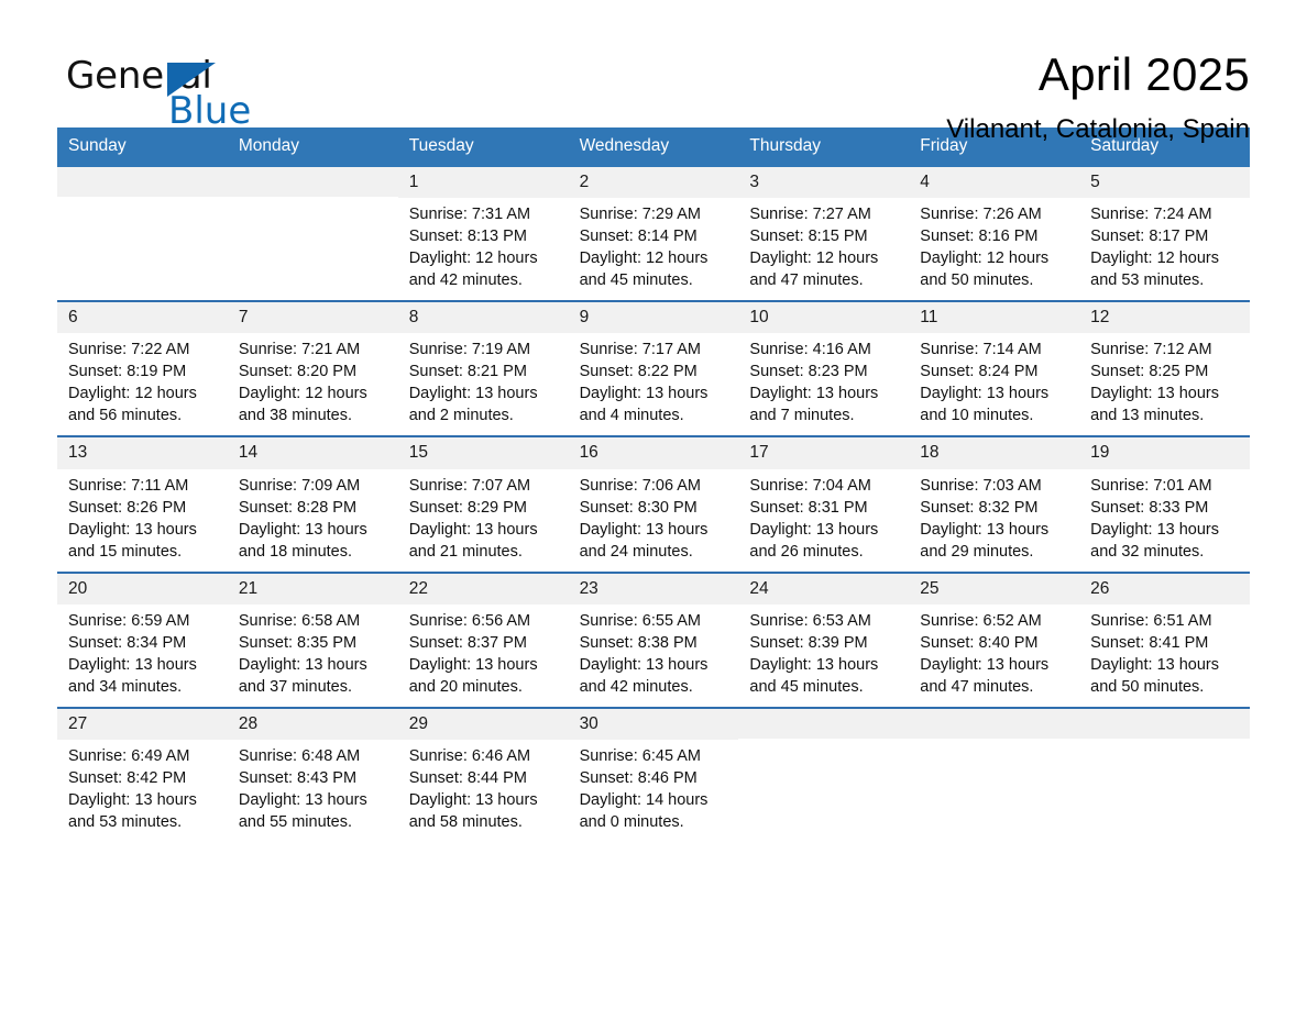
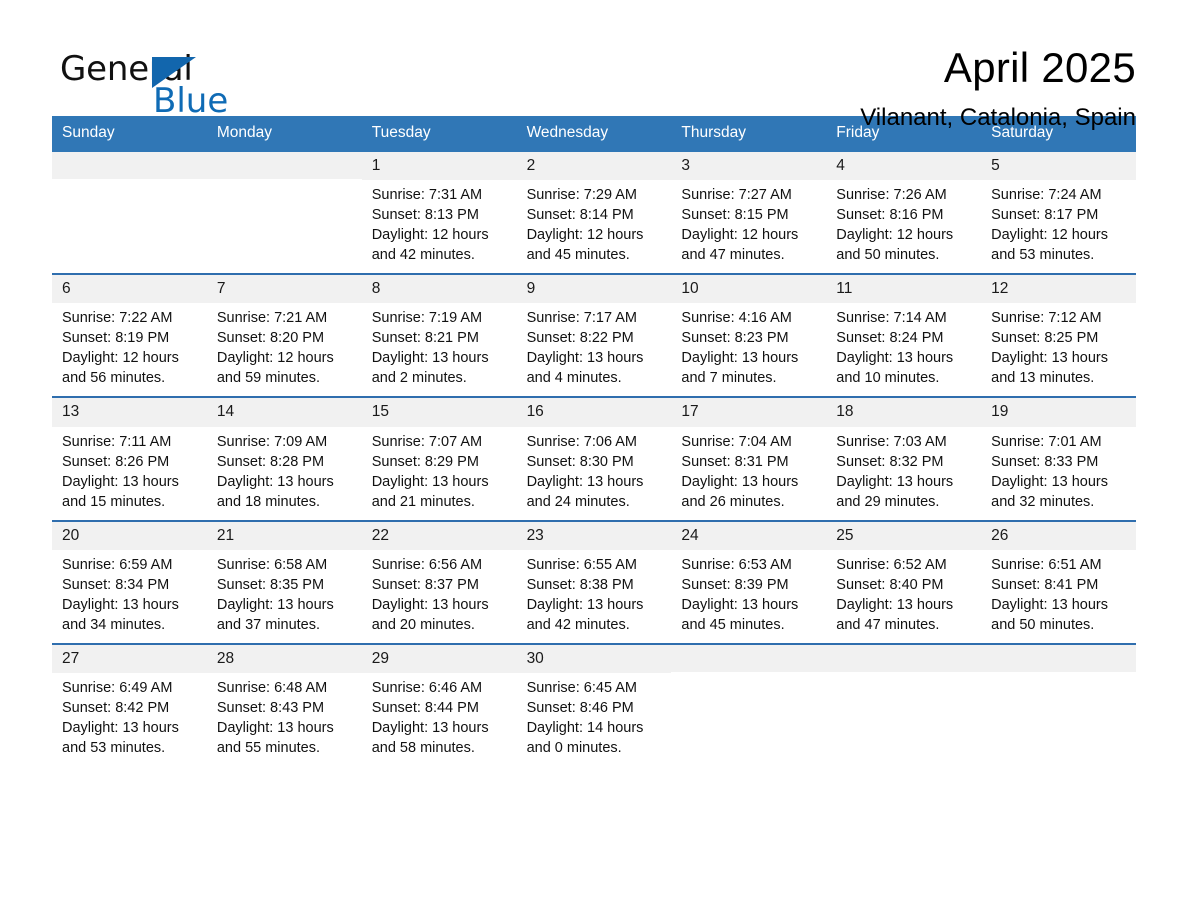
  General
  Blue
  April 2025
  Vilanant, Catalonia, Spain
  Sunday
  Monday
  Tuesday
  Wednesday
  Thursday
  Friday
  Saturday
  1
  Sunrise: 7:31 AM
  Sunset: 8:13 PM
  Daylight: 12 hours
  and 42 minutes.
  2
  Sunrise: 7:29 AM
  Sunset: 8:14 PM
  Daylight: 12 hours
  and 45 minutes.
  3
  Sunrise: 7:27 AM
  Sunset: 8:15 PM
  Daylight: 12 hours
  and 47 minutes.
  4
  Sunrise: 7:26 AM
  Sunset: 8:16 PM
  Daylight: 12 hours
  and 50 minutes.
  5
  Sunrise: 7:24 AM
  Sunset: 8:17 PM
  Daylight: 12 hours
  and 53 minutes.
  6
  Sunrise: 7:22 AM
  Sunset: 8:19 PM
  Daylight: 12 hours
  and 56 minutes.
  7
  Sunrise: 7:21 AM
  Sunset: 8:20 PM
  Daylight: 12 hours
- and 38 minutes.
+ and 59 minutes.
  8
  Sunrise: 7:19 AM
  Sunset: 8:21 PM
  Daylight: 13 hours
  and 2 minutes.
  9
  Sunrise: 7:17 AM
  Sunset: 8:22 PM
  Daylight: 13 hours
  and 4 minutes.
  10
  Sunrise: 4:16 AM
  Sunset: 8:23 PM
  Daylight: 13 hours
  and 7 minutes.
  11
  Sunrise: 7:14 AM
  Sunset: 8:24 PM
  Daylight: 13 hours
  and 10 minutes.
  12
  Sunrise: 7:12 AM
  Sunset: 8:25 PM
  Daylight: 13 hours
  and 13 minutes.
  13
  Sunrise: 7:11 AM
  Sunset: 8:26 PM
  Daylight: 13 hours
  and 15 minutes.
  14
  Sunrise: 7:09 AM
  Sunset: 8:28 PM
  Daylight: 13 hours
  and 18 minutes.
  15
  Sunrise: 7:07 AM
  Sunset: 8:29 PM
  Daylight: 13 hours
  and 21 minutes.
  16
  Sunrise: 7:06 AM
  Sunset: 8:30 PM
  Daylight: 13 hours
  and 24 minutes.
  17
  Sunrise: 7:04 AM
  Sunset: 8:31 PM
  Daylight: 13 hours
  and 26 minutes.
  18
  Sunrise: 7:03 AM
  Sunset: 8:32 PM
  Daylight: 13 hours
  and 29 minutes.
  19
  Sunrise: 7:01 AM
  Sunset: 8:33 PM
  Daylight: 13 hours
  and 32 minutes.
  20
  Sunrise: 6:59 AM
  Sunset: 8:34 PM
  Daylight: 13 hours
  and 34 minutes.
  21
  Sunrise: 6:58 AM
  Sunset: 8:35 PM
  Daylight: 13 hours
  and 37 minutes.
  22
  Sunrise: 6:56 AM
  Sunset: 8:37 PM
  Daylight: 13 hours
  and 20 minutes.
  23
  Sunrise: 6:55 AM
  Sunset: 8:38 PM
  Daylight: 13 hours
  and 42 minutes.
  24
  Sunrise: 6:53 AM
  Sunset: 8:39 PM
  Daylight: 13 hours
  and 45 minutes.
  25
  Sunrise: 6:52 AM
  Sunset: 8:40 PM
  Daylight: 13 hours
  and 47 minutes.
  26
  Sunrise: 6:51 AM
  Sunset: 8:41 PM
  Daylight: 13 hours
  and 50 minutes.
  27
  Sunrise: 6:49 AM
  Sunset: 8:42 PM
  Daylight: 13 hours
  and 53 minutes.
  28
  Sunrise: 6:48 AM
  Sunset: 8:43 PM
  Daylight: 13 hours
  and 55 minutes.
  29
  Sunrise: 6:46 AM
  Sunset: 8:44 PM
  Daylight: 13 hours
  and 58 minutes.
  30
  Sunrise: 6:45 AM
  Sunset: 8:46 PM
  Daylight: 14 hours
  and 0 minutes.
